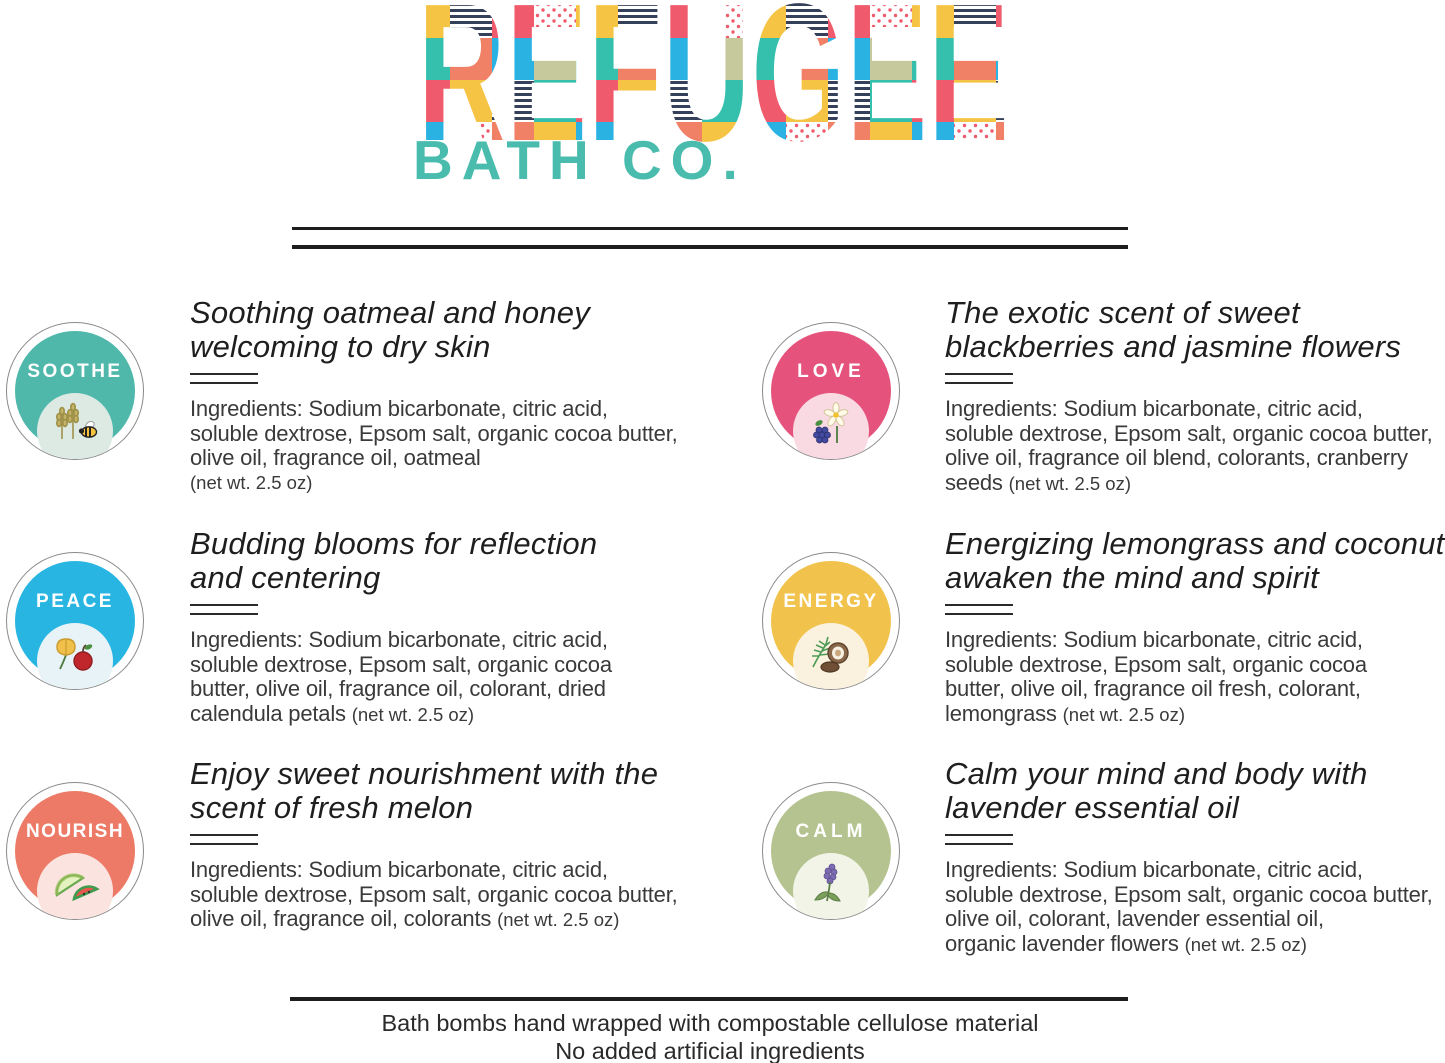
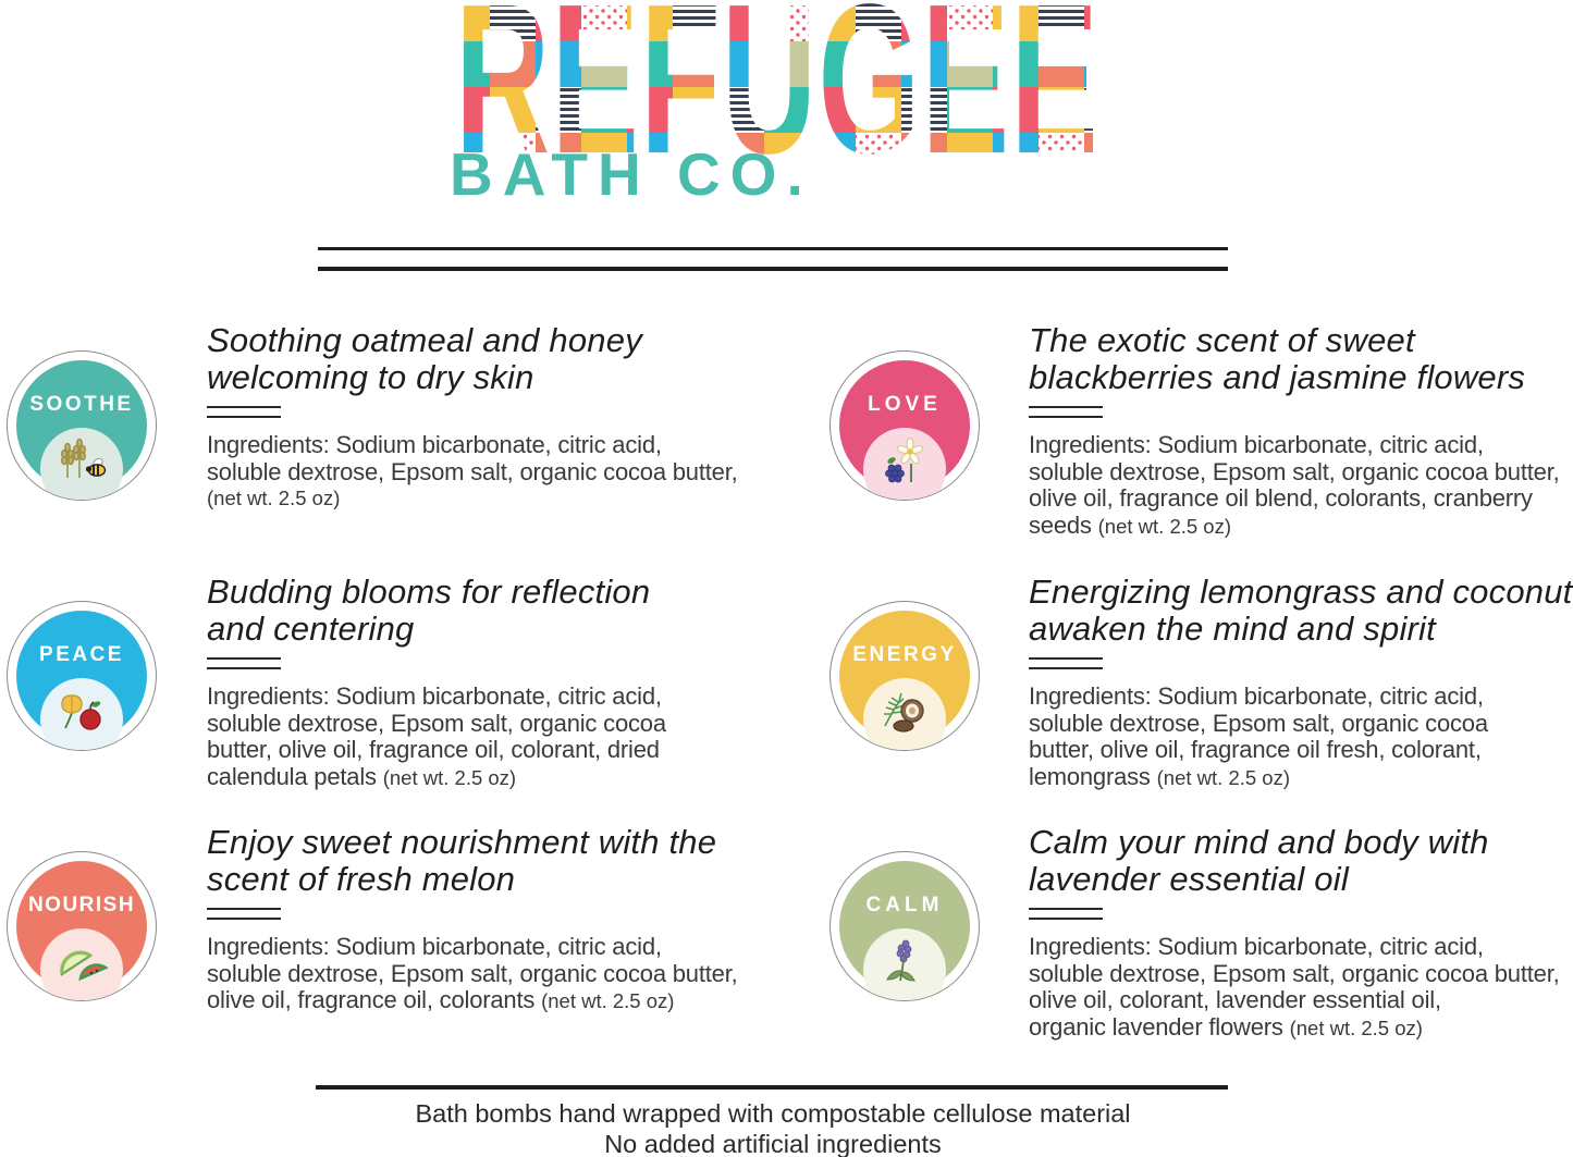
  REFUGEE
  BATH CO.
  SOOTHE
  Soothing oatmeal and honey
  welcoming to dry skin
  Ingredients: Sodium bicarbonate, citric acid,
  soluble dextrose, Epsom salt, organic cocoa butter,
- olive oil, fragrance oil, oatmeal
  (net wt. 2.5 oz)
  PEACE
  Budding blooms for reflection
  and centering
  Ingredients: Sodium bicarbonate, citric acid,
  soluble dextrose, Epsom salt, organic cocoa
  butter, olive oil, fragrance oil, colorant, dried
  calendula petals (net wt. 2.5 oz)
  NOURISH
  Enjoy sweet nourishment with the
  scent of fresh melon
  Ingredients: Sodium bicarbonate, citric acid,
  soluble dextrose, Epsom salt, organic cocoa butter,
  olive oil, fragrance oil, colorants (net wt. 2.5 oz)
  LOVE
  The exotic scent of sweet
  blackberries and jasmine flowers
  Ingredients: Sodium bicarbonate, citric acid,
  soluble dextrose, Epsom salt, organic cocoa butter,
  olive oil, fragrance oil blend, colorants, cranberry
  seeds (net wt. 2.5 oz)
  ENERGY
  Energizing lemongrass and coconut
  awaken the mind and spirit
  Ingredients: Sodium bicarbonate, citric acid,
  soluble dextrose, Epsom salt, organic cocoa
  butter, olive oil, fragrance oil fresh, colorant,
  lemongrass (net wt. 2.5 oz)
  CALM
  Calm your mind and body with
  lavender essential oil
  Ingredients: Sodium bicarbonate, citric acid,
  soluble dextrose, Epsom salt, organic cocoa butter,
  olive oil, colorant, lavender essential oil,
  organic lavender flowers (net wt. 2.5 oz)
  Bath bombs hand wrapped with compostable cellulose material
  No added artificial ingredients
